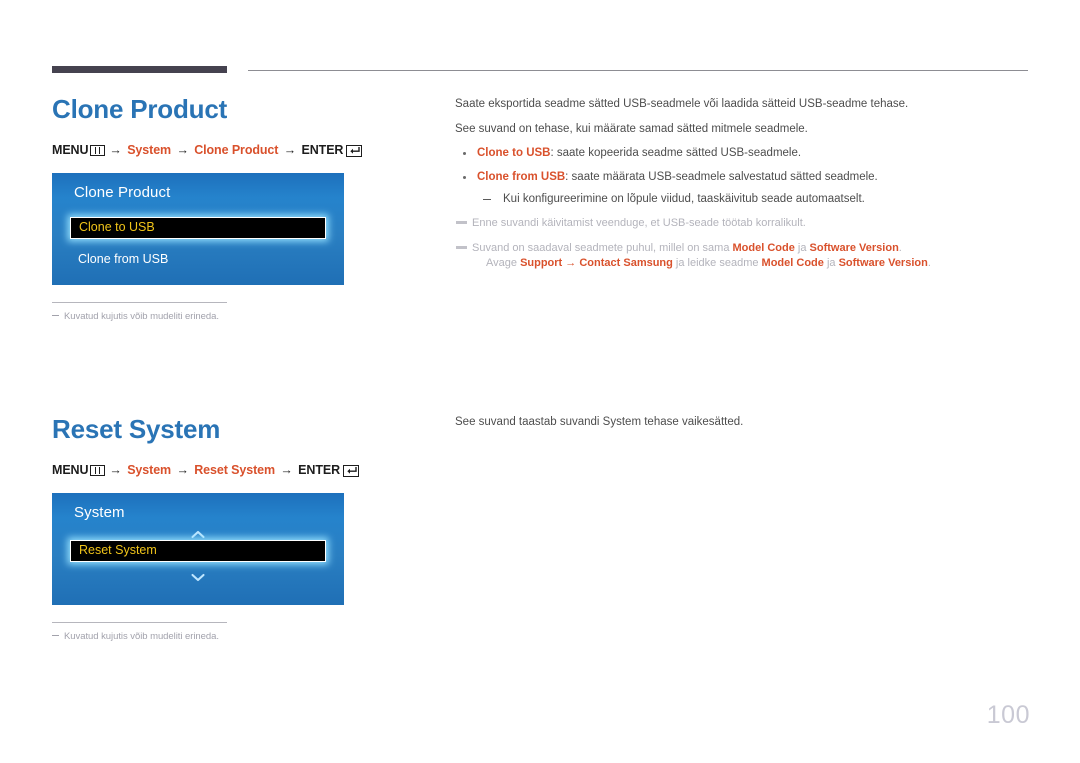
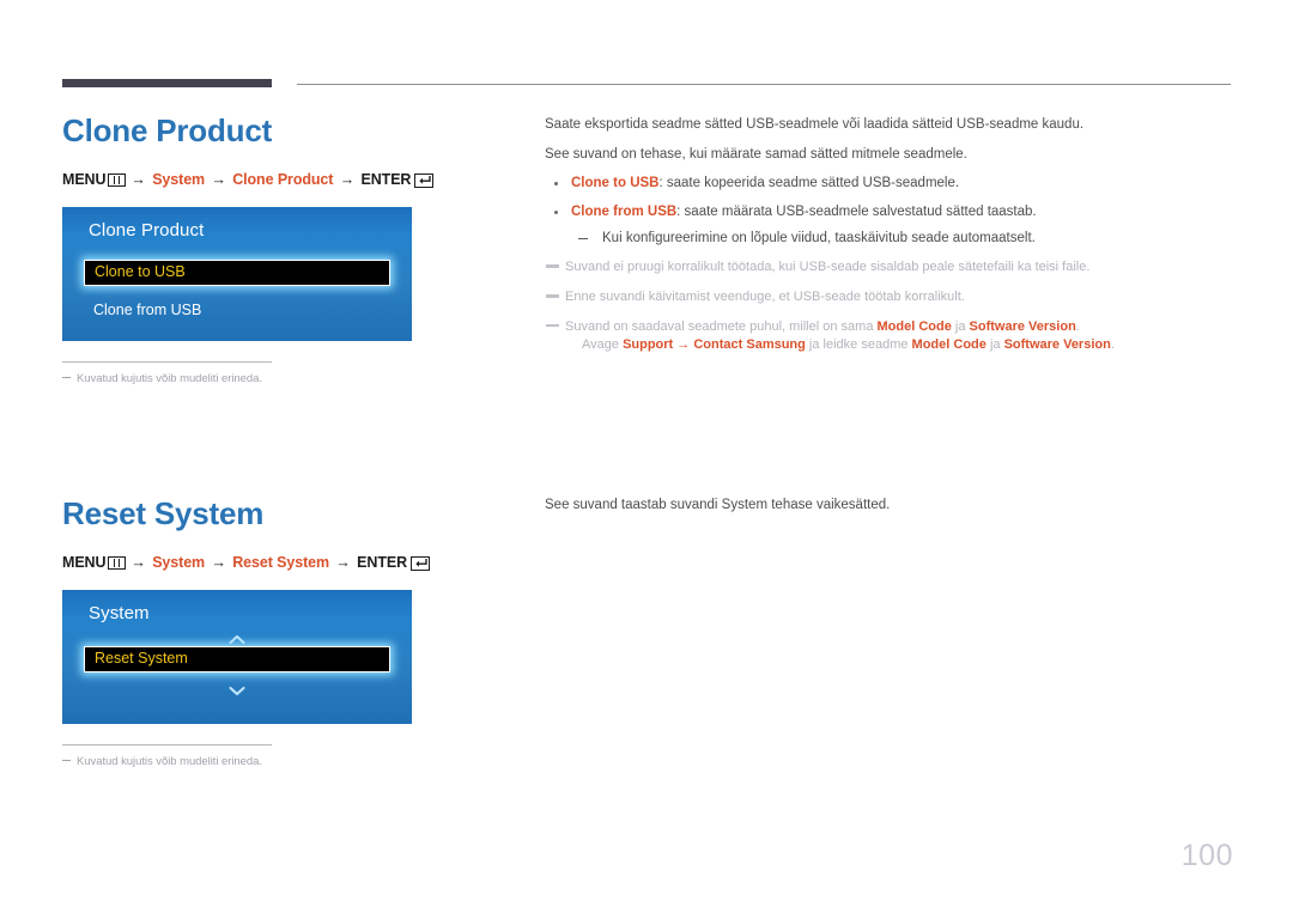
  Clone Product
  MENU → System → Clone Product → ENTER
  Clone Product
  Clone to USB
  Clone from USB
  Kuvatud kujutis võib mudeliti erineda.
  Reset System
  MENU → System → Reset System → ENTER
  System
  Reset System
  Kuvatud kujutis võib mudeliti erineda.
- Saate eksportida seadme sätted USB-seadmele või laadida sätteid USB-seadme tehase.
+ Saate eksportida seadme sätted USB-seadmele või laadida sätteid USB-seadme kaudu.
  See suvand on tehase, kui määrate samad sätted mitmele seadmele.
  Clone to USB: saate kopeerida seadme sätted USB-seadmele.
- Clone from USB: saate määrata USB-seadmele salvestatud sätted seadmele.
+ Clone from USB: saate määrata USB-seadmele salvestatud sätted taastab.
  Kui konfigureerimine on lõpule viidud, taaskäivitub seade automaatselt.
+ Suvand ei pruugi korralikult töötada, kui USB-seade sisaldab peale sätetefaili ka teisi faile.
  Enne suvandi käivitamist veenduge, et USB-seade töötab korralikult.
  Suvand on saadaval seadmete puhul, millel on sama Model Code ja Software Version.
  Avage Support → Contact Samsung ja leidke seadme Model Code ja Software Version.
  See suvand taastab suvandi System tehase vaikesätted.
  100
